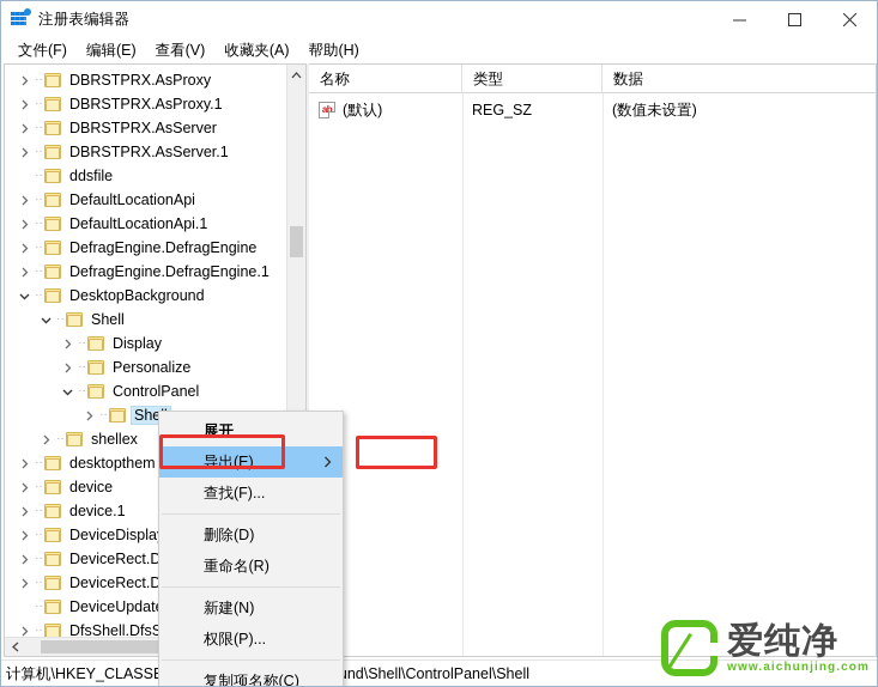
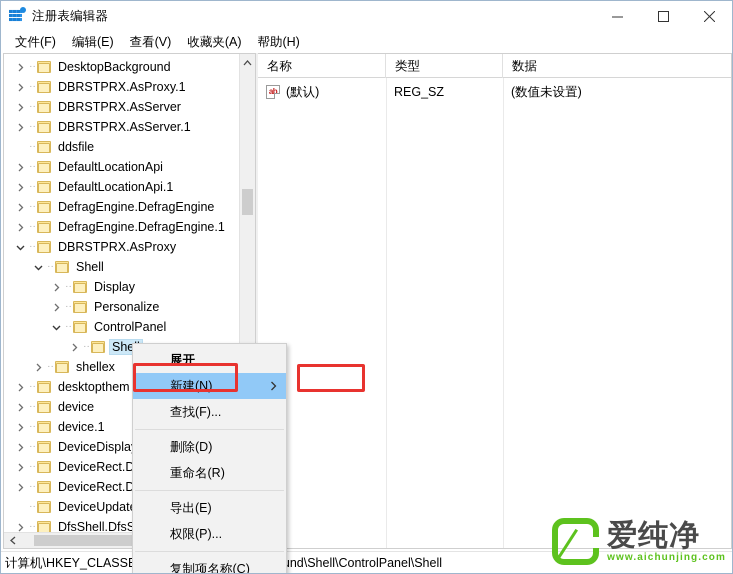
  注册表编辑器
  文件(F)
  编辑(E)
  查看(V)
  收藏夹(A)
  帮助(H)
  ··
- DBRSTPRX.AsProxy
+ DesktopBackground
  ··
  DBRSTPRX.AsProxy.1
  ··
  DBRSTPRX.AsServer
  ··
  DBRSTPRX.AsServer.1
  ··
  ddsfile
  ··
  DefaultLocationApi
  ··
  DefaultLocationApi.1
  ··
  DefragEngine.DefragEngine
  ··
  DefragEngine.DefragEngine.1
  ··
- DesktopBackground
+ DBRSTPRX.AsProxy
  ··
  Shell
  ··
  Display
  ··
  Personalize
  ··
  ControlPanel
  ··
  ··
  shellex
  ··
  desktopthem
  ··
  device
  ··
  device.1
  ··
  DeviceDispla
  ··
  DeviceRect.D
  ··
  DeviceRect.D
  ··
  DeviceUpdat
  ··
  DfsShell.DfsS
  名称
  类型
  数据
  ab
  (默认)
  REG_SZ
  (数值未设置)
  展开
- 导出(E)
+ 新建(N)
  查找(F)...
  删除(D)
  重命名(R)
- 新建(N)
+ 导出(E)
  权限(P)...
  复制项名称(C)
  爱纯净
  www.aichunjing.com
